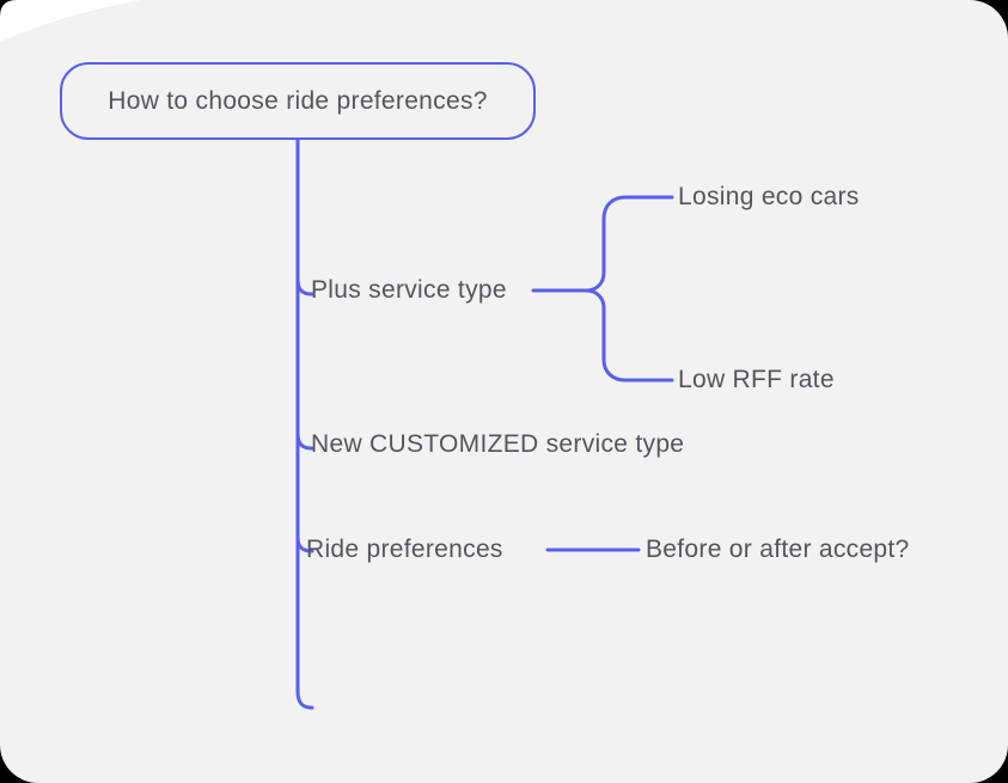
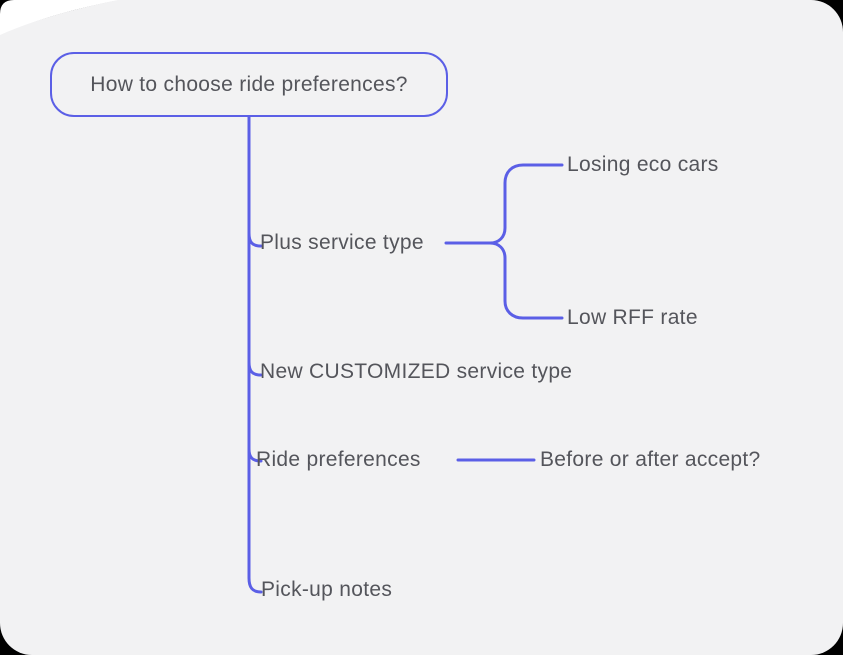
  How to choose ride preferences?
  Plus service type
  Losing eco cars
  Low RFF rate
  New CUSTOMIZED service type
  Ride preferences
  Before or after accept?
+ Pick-up notes
